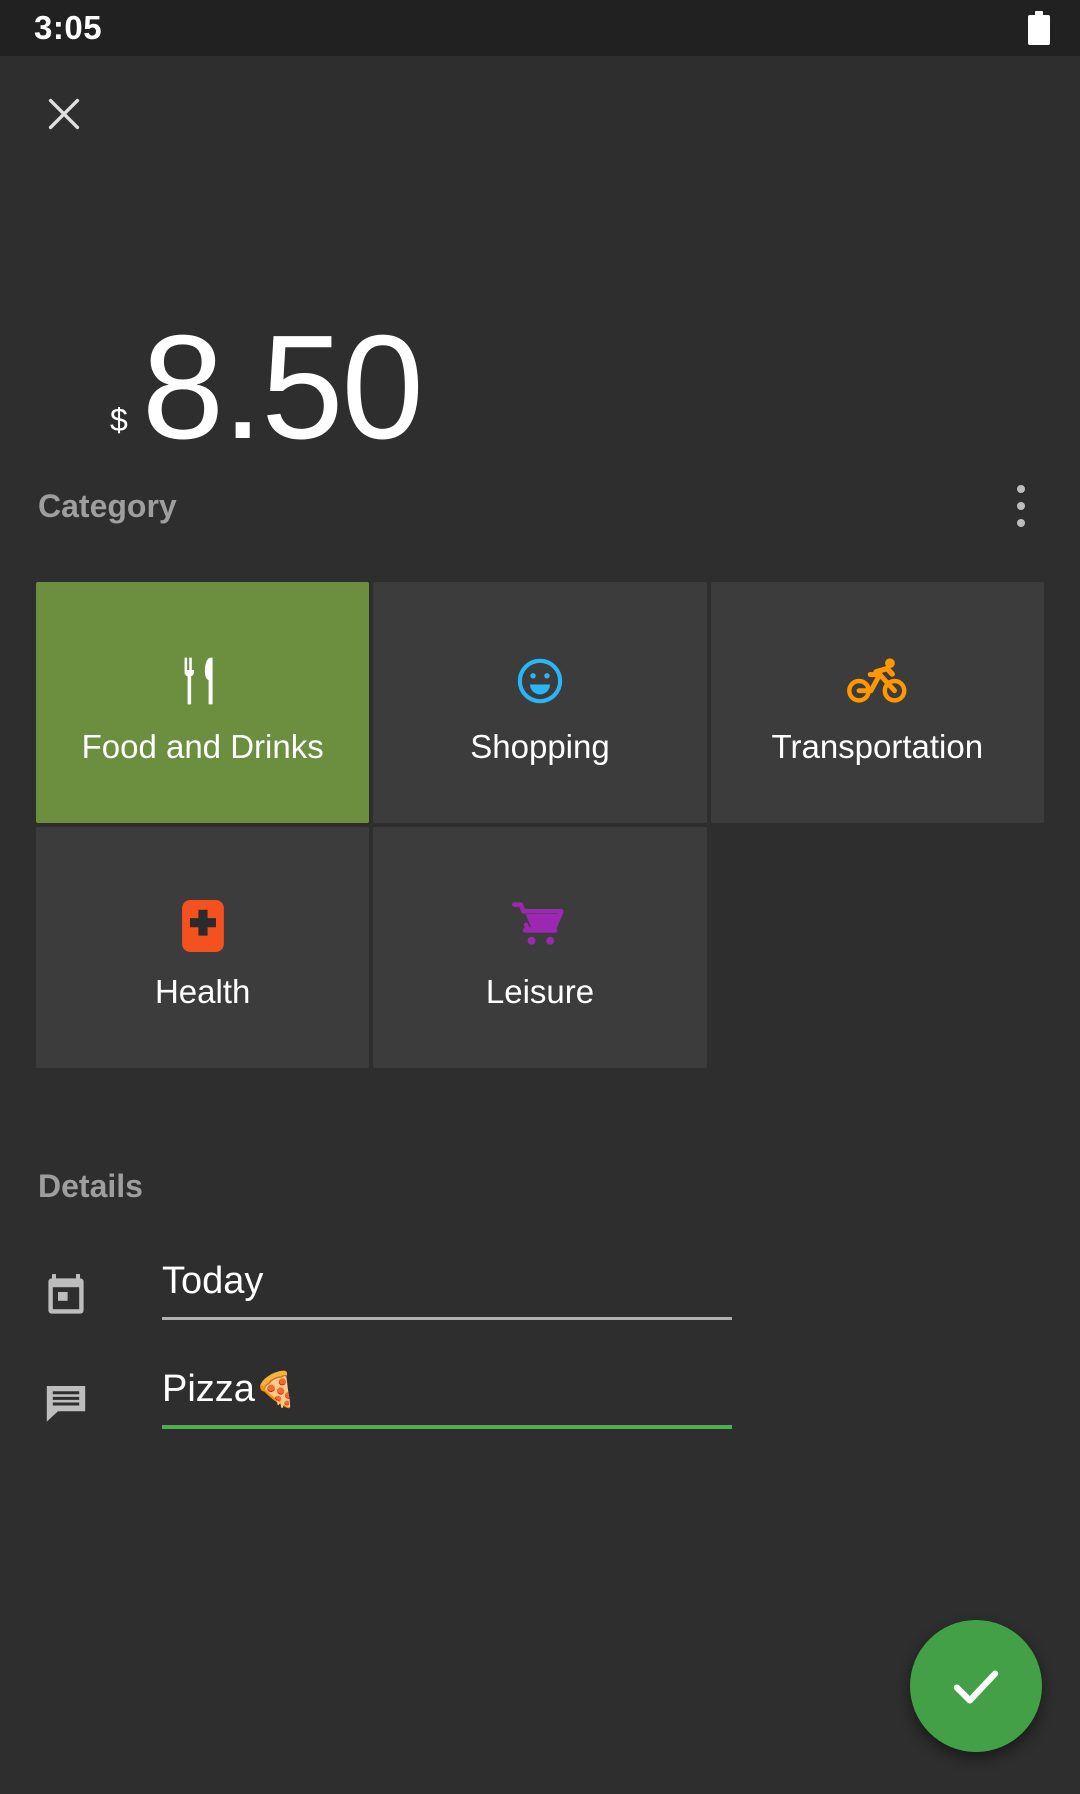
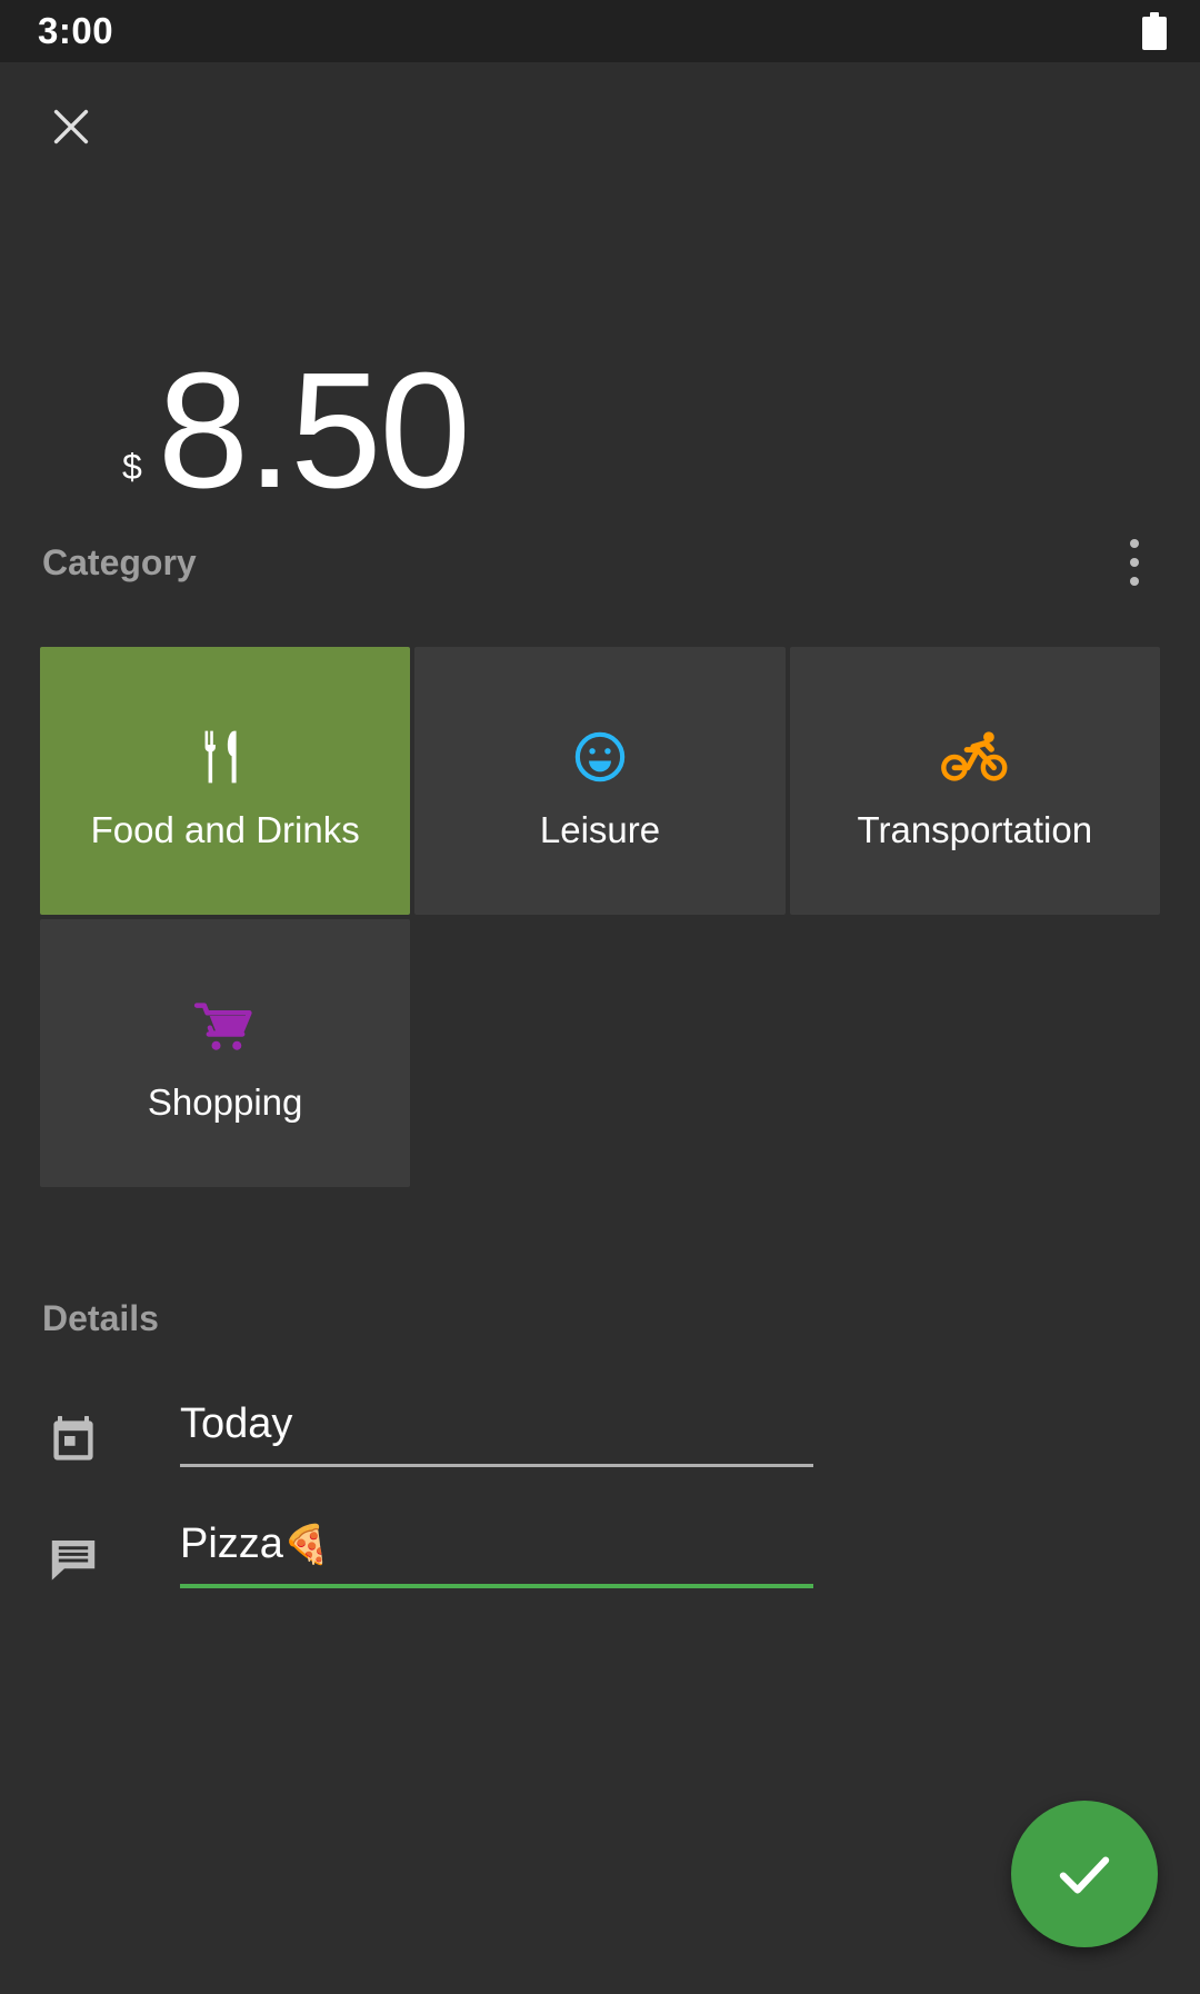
- 3:05
+ 3:00
  $
  8.50
  Category
  Food and Drinks
- Shopping
+ Leisure
  Transportation
- Health
- Leisure
+ Shopping
  Details
  Today
  Pizza🍕
